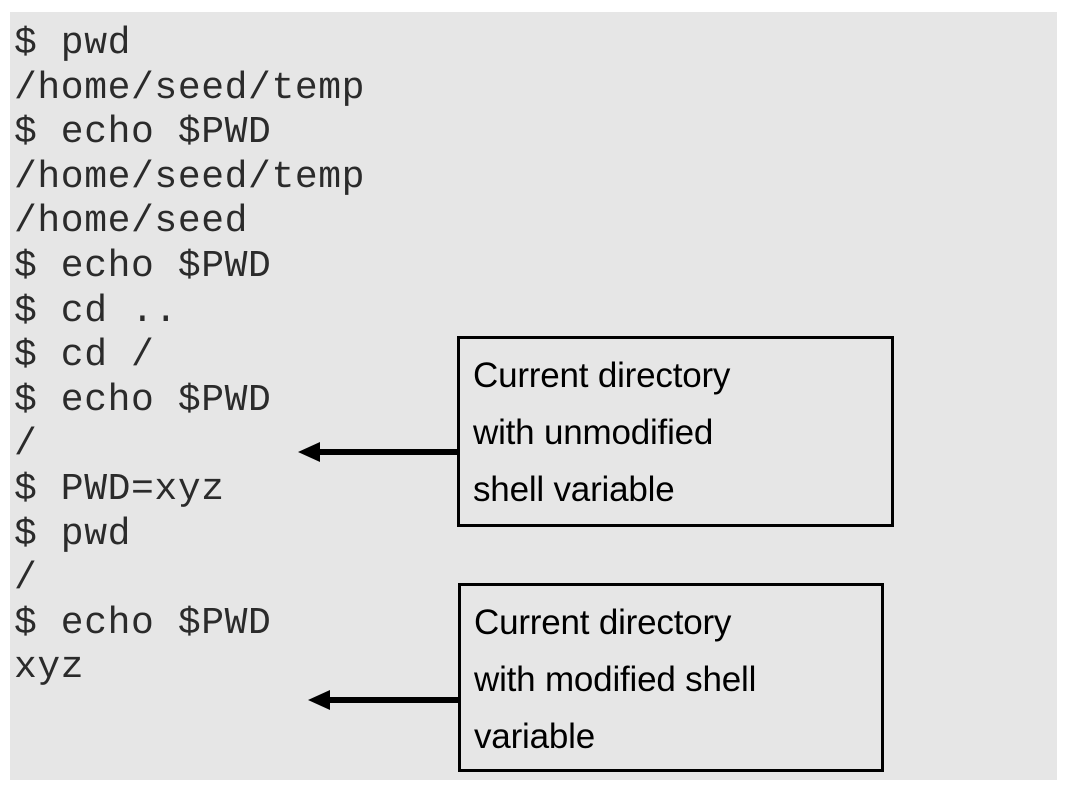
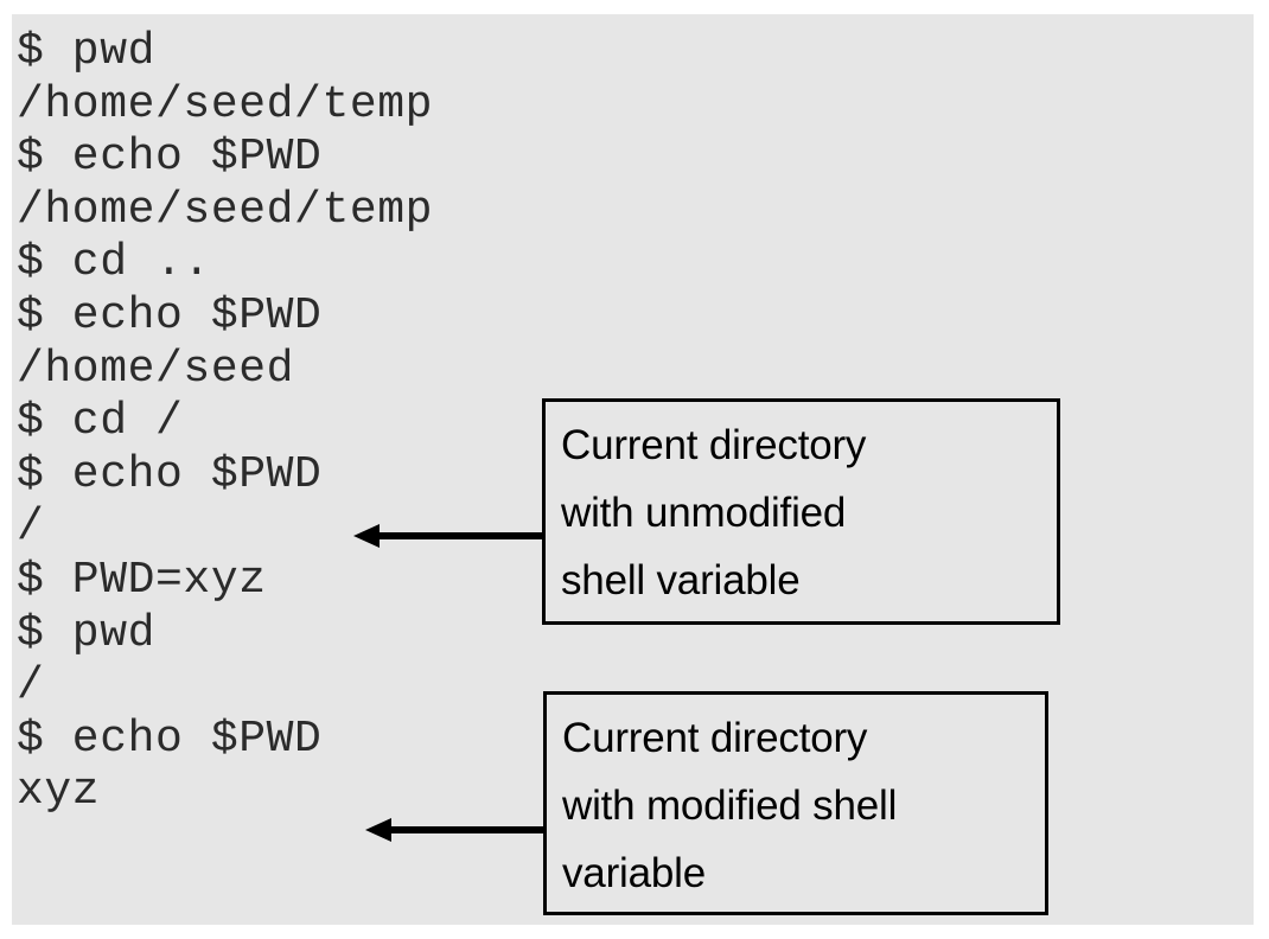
  $ pwd
  /home/seed/temp
  $ echo $PWD
  /home/seed/temp
- /home/seed
+ $ cd ..
  $ echo $PWD
- $ cd ..
+ /home/seed
  $ cd /
  $ echo $PWD
  /
  $ PWD=xyz
  $ pwd
  /
  $ echo $PWD
  xyz
  Current directory
  with unmodified
  shell variable
  Current directory
  with modified shell
  variable
